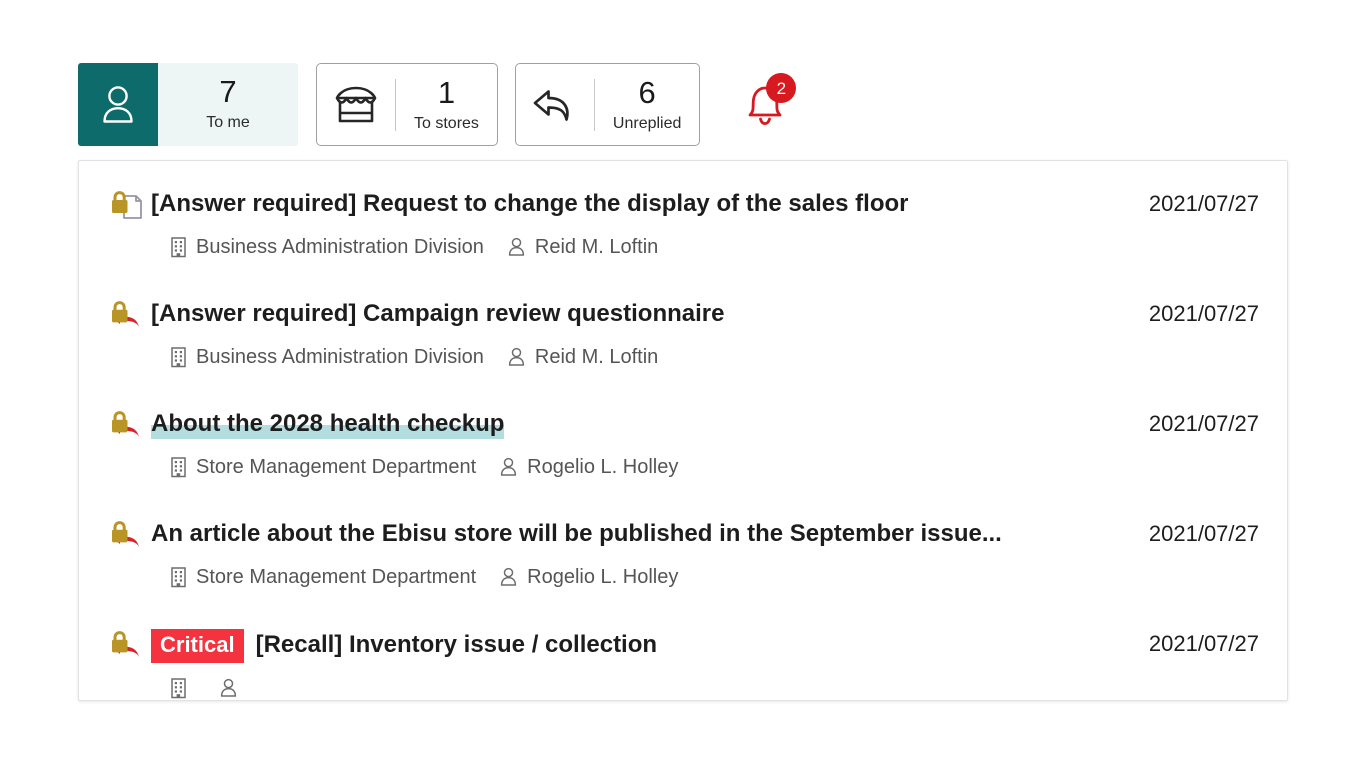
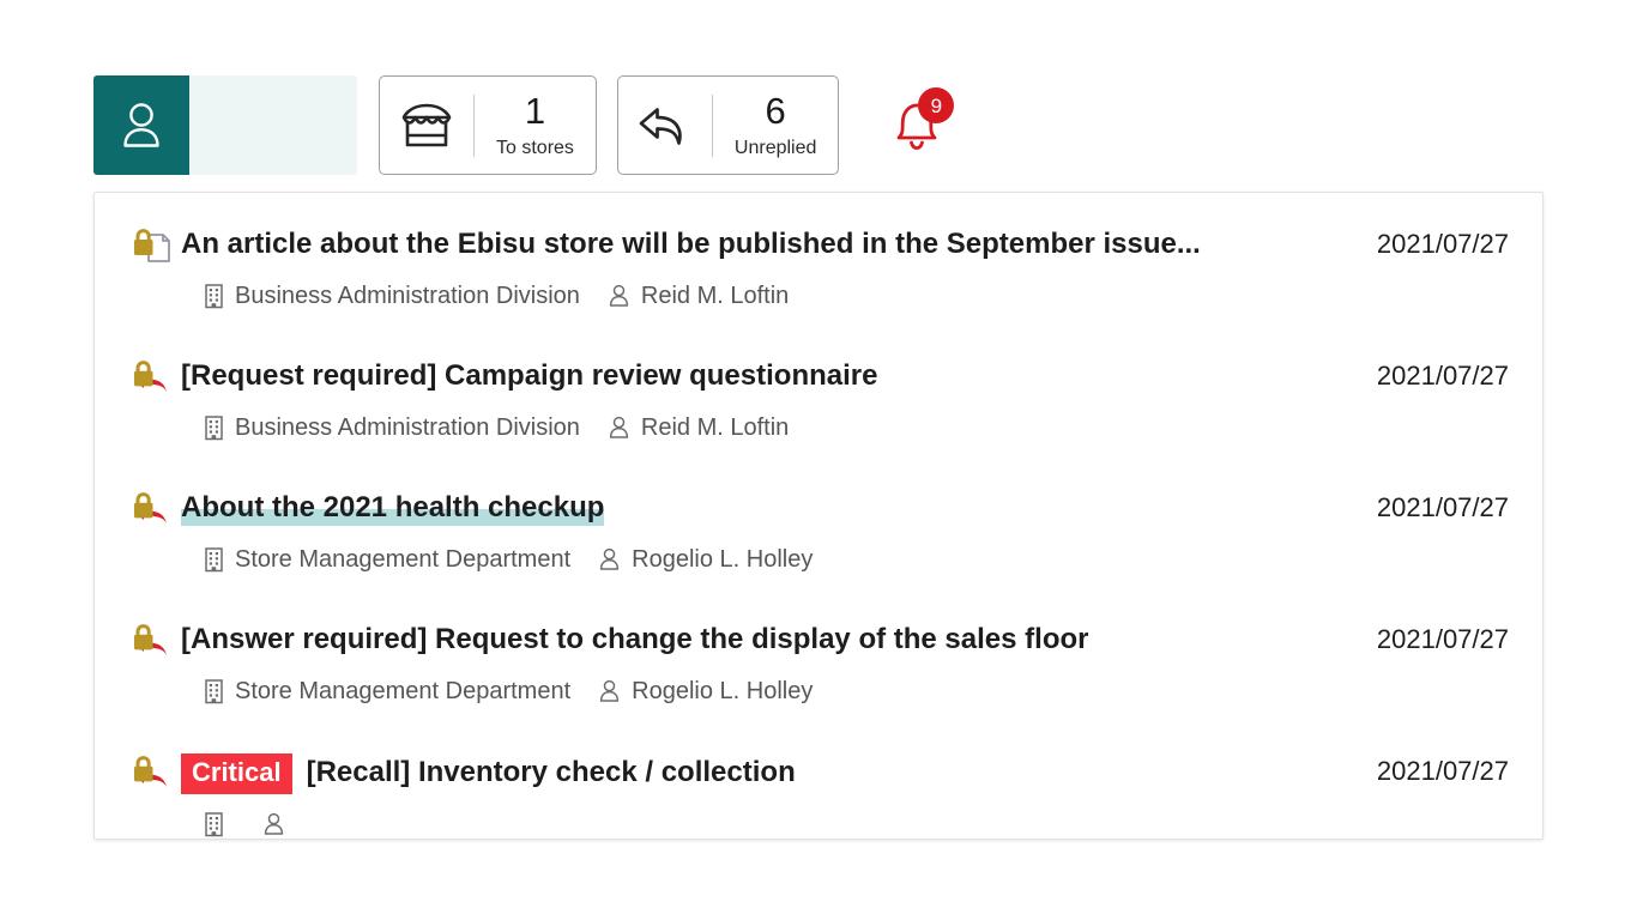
- 7
- To me
  1
  To stores
  6
  Unreplied
- 2
+ 9
- [Answer required] Request to change the display of the sales floor
+ An article about the Ebisu store will be published in the September issue...
  2021/07/27
  Business Administration Division
  Reid M. Loftin
- [Answer required] Campaign review questionnaire
+ [Request required] Campaign review questionnaire
  2021/07/27
  Business Administration Division
  Reid M. Loftin
- About the 2028 health checkup
+ About the 2021 health checkup
  2021/07/27
  Store Management Department
  Rogelio L. Holley
- An article about the Ebisu store will be published in the September issue...
+ [Answer required] Request to change the display of the sales floor
  2021/07/27
  Store Management Department
  Rogelio L. Holley
  Critical
- [Recall] Inventory issue / collection
+ [Recall] Inventory check / collection
  2021/07/27
